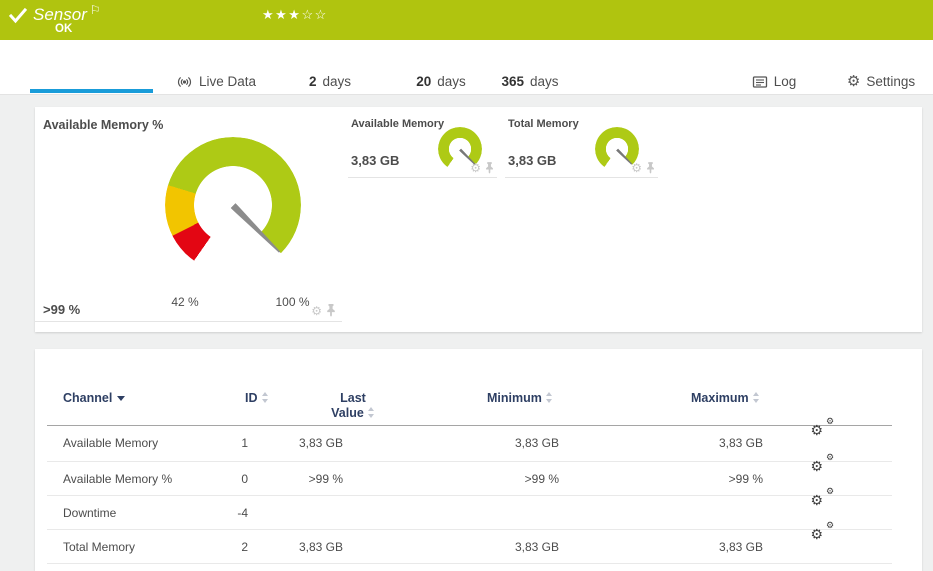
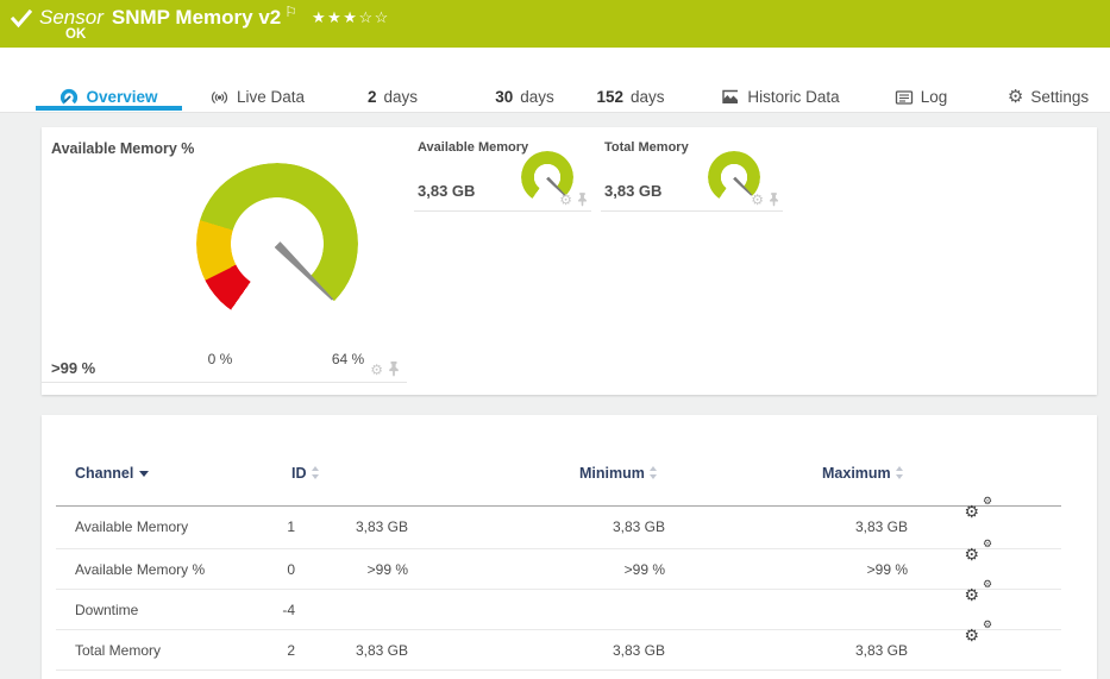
  Sensor
+ SNMP Memory v2
  ⚐
  ★★★☆☆
  OK
+ Overview
  Live Data
  2
  days
- 20
+ 30
  days
- 365
+ 152
  days
+ Historic Data
  Log
  ⚙
  Settings
  Available Memory %
- 42 %
+ 0 %
- 100 %
+ 64 %
  >99 %
  ⚙
  Available Memory
  3,83 GB
  ⚙
  Total Memory
  3,83 GB
  ⚙
  Channel
  ID
- Last
- Value
  Minimum
  Maximum
  Available Memory
  1
  3,83 GB
  3,83 GB
  3,83 GB
  ⚙
  ⚙
  Available Memory %
  0
  >99 %
  >99 %
  >99 %
  ⚙
  ⚙
  Downtime
  -4
  ⚙
  ⚙
  Total Memory
  2
  3,83 GB
  3,83 GB
  3,83 GB
  ⚙
  ⚙
